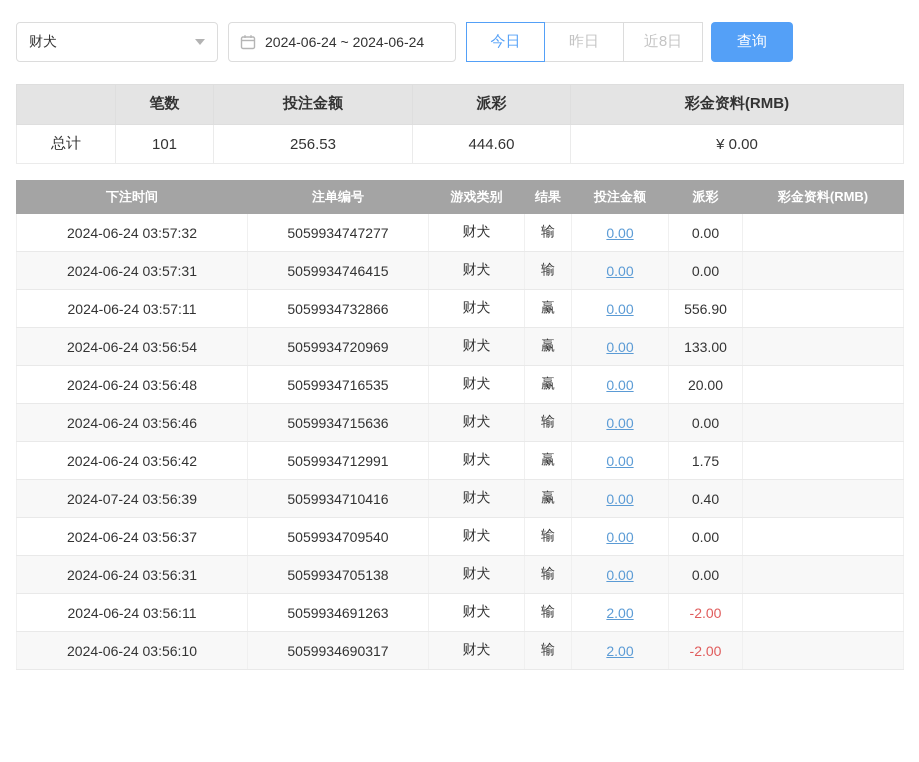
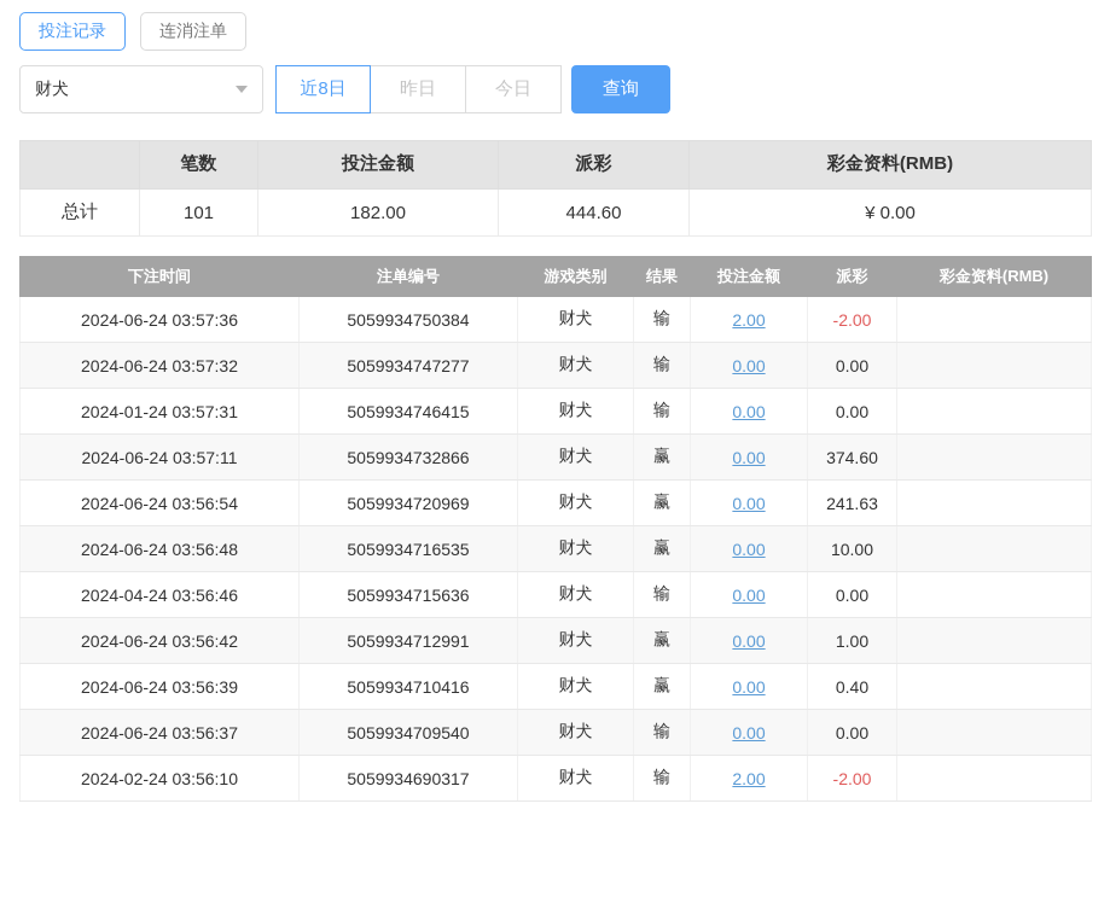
+ 投注记录
+ 连消注单
  财犬
- 2024-06-24 ~ 2024-06-24
- 今日
+ 近8日
  昨日
- 近8日
+ 今日
  查询
  	笔数	投注金额	派彩	彩金资料(RMB)
- 总计	101	256.53	444.60	¥ 0.00
+ 总计	101	182.00	444.60	¥ 0.00
  下注时间	注单编号	游戏类别	结果	投注金额	派彩	彩金资料(RMB)
+ 2024-06-24 03:57:36	5059934750384	财犬	输	2.00	-2.00
  2024-06-24 03:57:32	5059934747277	财犬	输	0.00	0.00
- 2024-06-24 03:57:31	5059934746415	财犬	输	0.00	0.00
+ 2024-01-24 03:57:31	5059934746415	财犬	输	0.00	0.00
- 2024-06-24 03:57:11	5059934732866	财犬	赢	0.00	556.90
+ 2024-06-24 03:57:11	5059934732866	财犬	赢	0.00	374.60
- 2024-06-24 03:56:54	5059934720969	财犬	赢	0.00	133.00
+ 2024-06-24 03:56:54	5059934720969	财犬	赢	0.00	241.63
- 2024-06-24 03:56:48	5059934716535	财犬	赢	0.00	20.00
+ 2024-06-24 03:56:48	5059934716535	财犬	赢	0.00	10.00
- 2024-06-24 03:56:46	5059934715636	财犬	输	0.00	0.00
+ 2024-04-24 03:56:46	5059934715636	财犬	输	0.00	0.00
- 2024-06-24 03:56:42	5059934712991	财犬	赢	0.00	1.75
+ 2024-06-24 03:56:42	5059934712991	财犬	赢	0.00	1.00
- 2024-07-24 03:56:39	5059934710416	财犬	赢	0.00	0.40
+ 2024-06-24 03:56:39	5059934710416	财犬	赢	0.00	0.40
  2024-06-24 03:56:37	5059934709540	财犬	输	0.00	0.00
- 2024-06-24 03:56:31	5059934705138	财犬	输	0.00	0.00
- 2024-06-24 03:56:11	5059934691263	财犬	输	2.00	-2.00
- 2024-06-24 03:56:10	5059934690317	财犬	输	2.00	-2.00
+ 2024-02-24 03:56:10	5059934690317	财犬	输	2.00	-2.00
